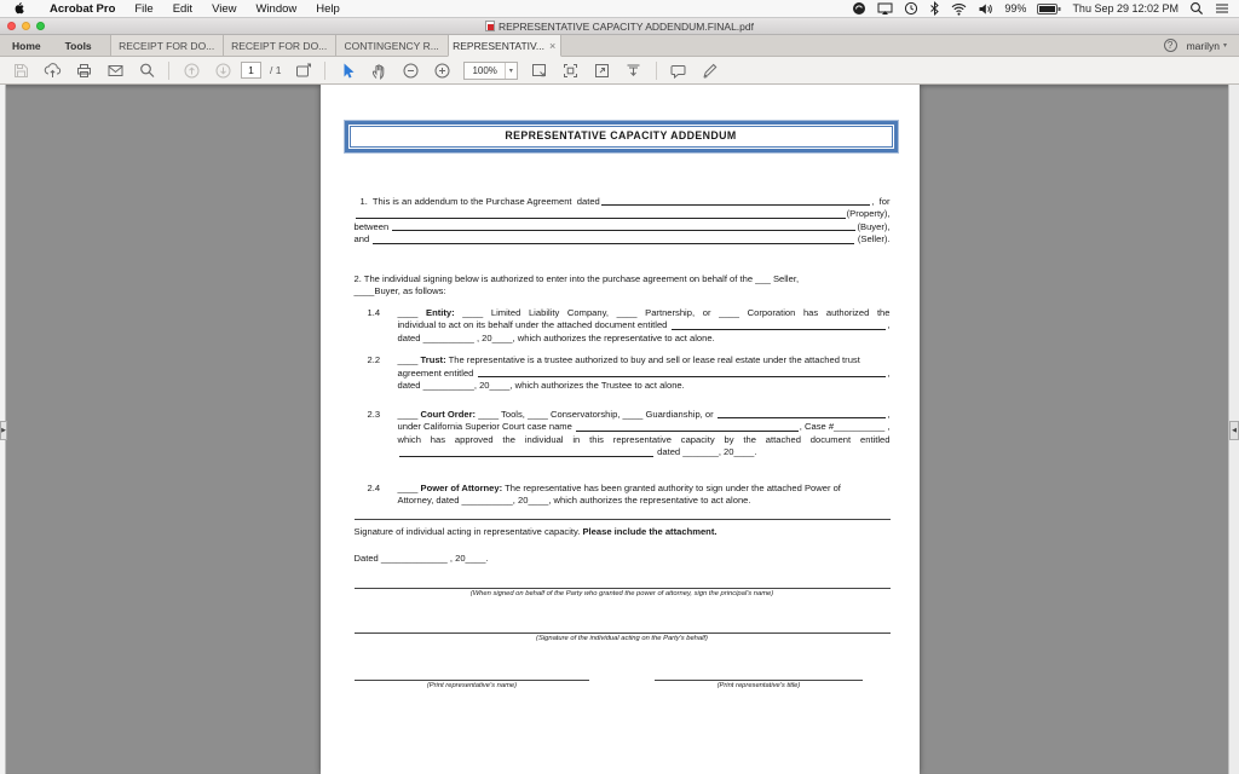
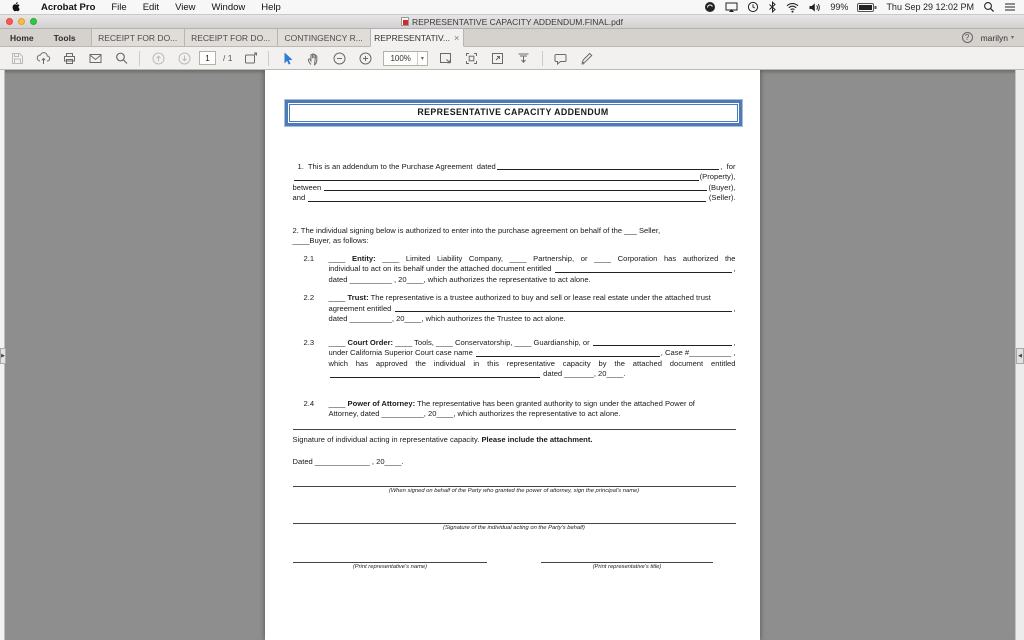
  Acrobat Pro
  File
  Edit
  View
  Window
  Help
  99%
  Thu Sep 29 12:02 PM
  REPRESENTATIVE CAPACITY ADDENDUM.FINAL.pdf
  Home
  Tools
  RECEIPT FOR DO...
  RECEIPT FOR DO...
  CONTINGENCY R...
  REPRESENTATIV...
  ×
  ?
  marilyn
  1
  / 1
  100%
  REPRESENTATIVE CAPACITY ADDENDUM
  1. This is an addendum to the Purchase Agreement dated
  , for
  (Property),
  between
  (Buyer),
  and
  (Seller).
  2. The individual signing below is authorized to enter into the purchase agreement on behalf of the ___ Seller,
  ____Buyer, as follows:
- 1.4
+ 2.1
  ____ Entity: ____ Limited Liability Company, ____ Partnership, or ____ Corporation has authorized the
  individual to act on its behalf under the attached document entitled
  ,
  dated __________ , 20____, which authorizes the representative to act alone.
  2.2
  ____ Trust: The representative is a trustee authorized to buy and sell or lease real estate under the attached trust
  agreement entitled
  ,
  dated __________, 20____, which authorizes the Trustee to act alone.
  2.3
  ____
  Court Order:
  ____ Tools, ____ Conservatorship, ____ Guardianship, or
  ,
  under California Superior Court case name
  , Case #__________ ,
  which has approved the individual in this representative capacity by the attached document entitled
  dated _______, 20____.
  2.4
  ____ Power of Attorney: The representative has been granted authority to sign under the attached Power of
  Attorney, dated __________, 20____, which authorizes the representative to act alone.
  Signature of individual acting in representative capacity. Please include the attachment.
  Dated _____________ , 20____.
